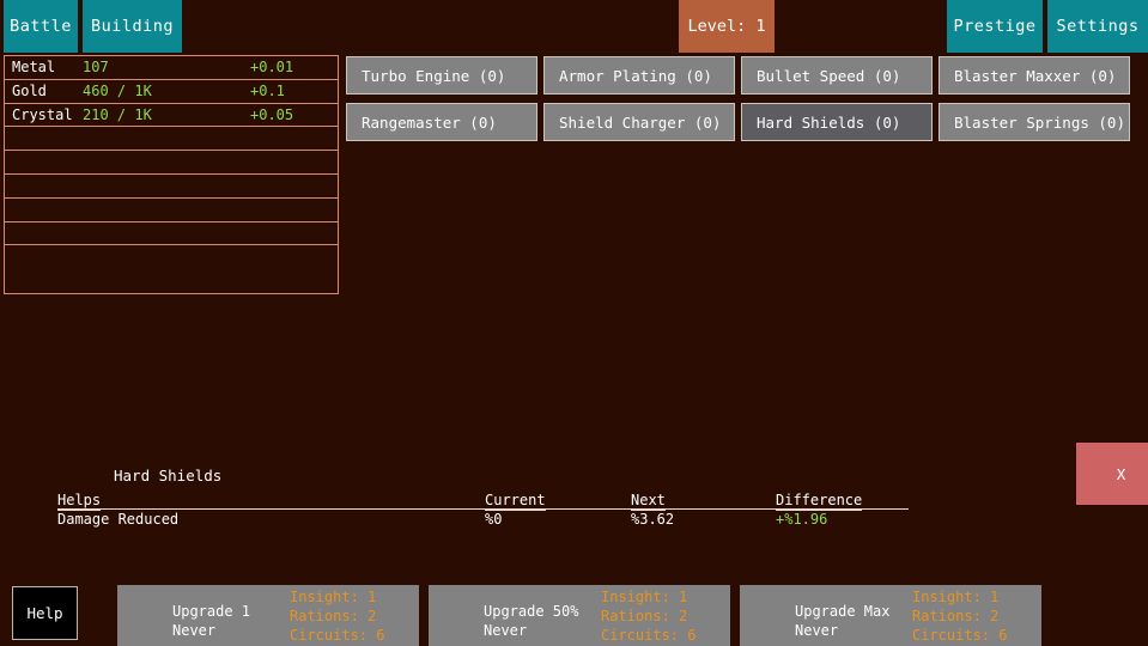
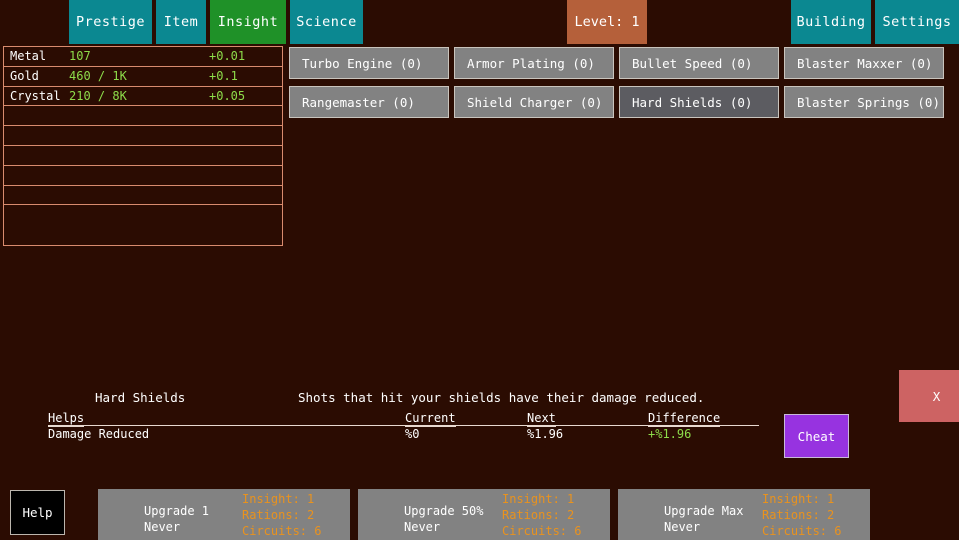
- Battle
- Building
+ Prestige
+ Item
+ Insight
+ Science
- Prestige
+ Building
  Settings
  Level: 1
  Metal
  107
  +0.01
  Gold
  460 / 1K
  +0.1
  Crystal
- 210 / 1K
+ 210 / 8K
  +0.05
  Turbo Engine (0)
  Armor Plating (0)
  Bullet Speed (0)
  Blaster Maxxer (0)
  Rangemaster (0)
  Shield Charger (0)
  Hard Shields (0)
  Blaster Springs (0)
  Hard Shields
+ Shots that hit your shields have their damage reduced.
  Helps
  Damage Reduced
  Current
  %0
  Next
- %3.62
+ %1.96
  Difference
  +%1.96
+ Cheat
  X
  Help
  Upgrade 1
  Never
  Insight: 1
  Rations: 2
  Circuits: 6
  Upgrade 50%
  Never
  Insight: 1
  Rations: 2
  Circuits: 6
  Upgrade Max
  Never
  Insight: 1
  Rations: 2
  Circuits: 6
